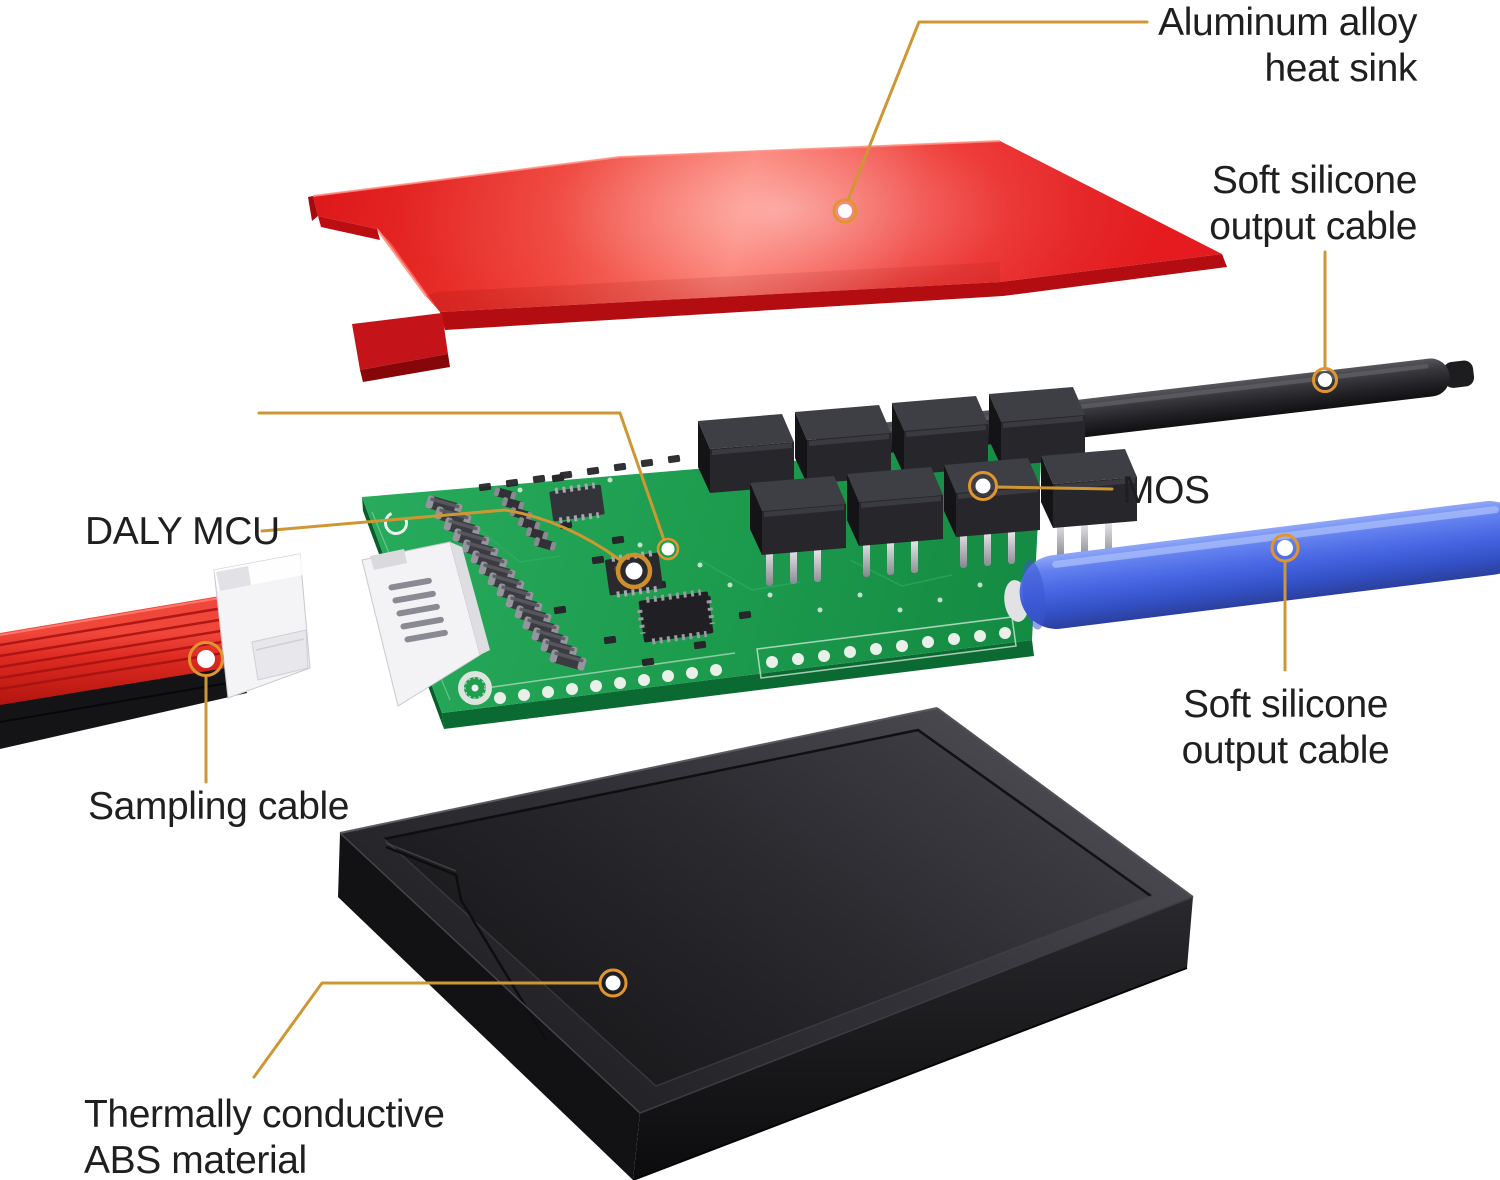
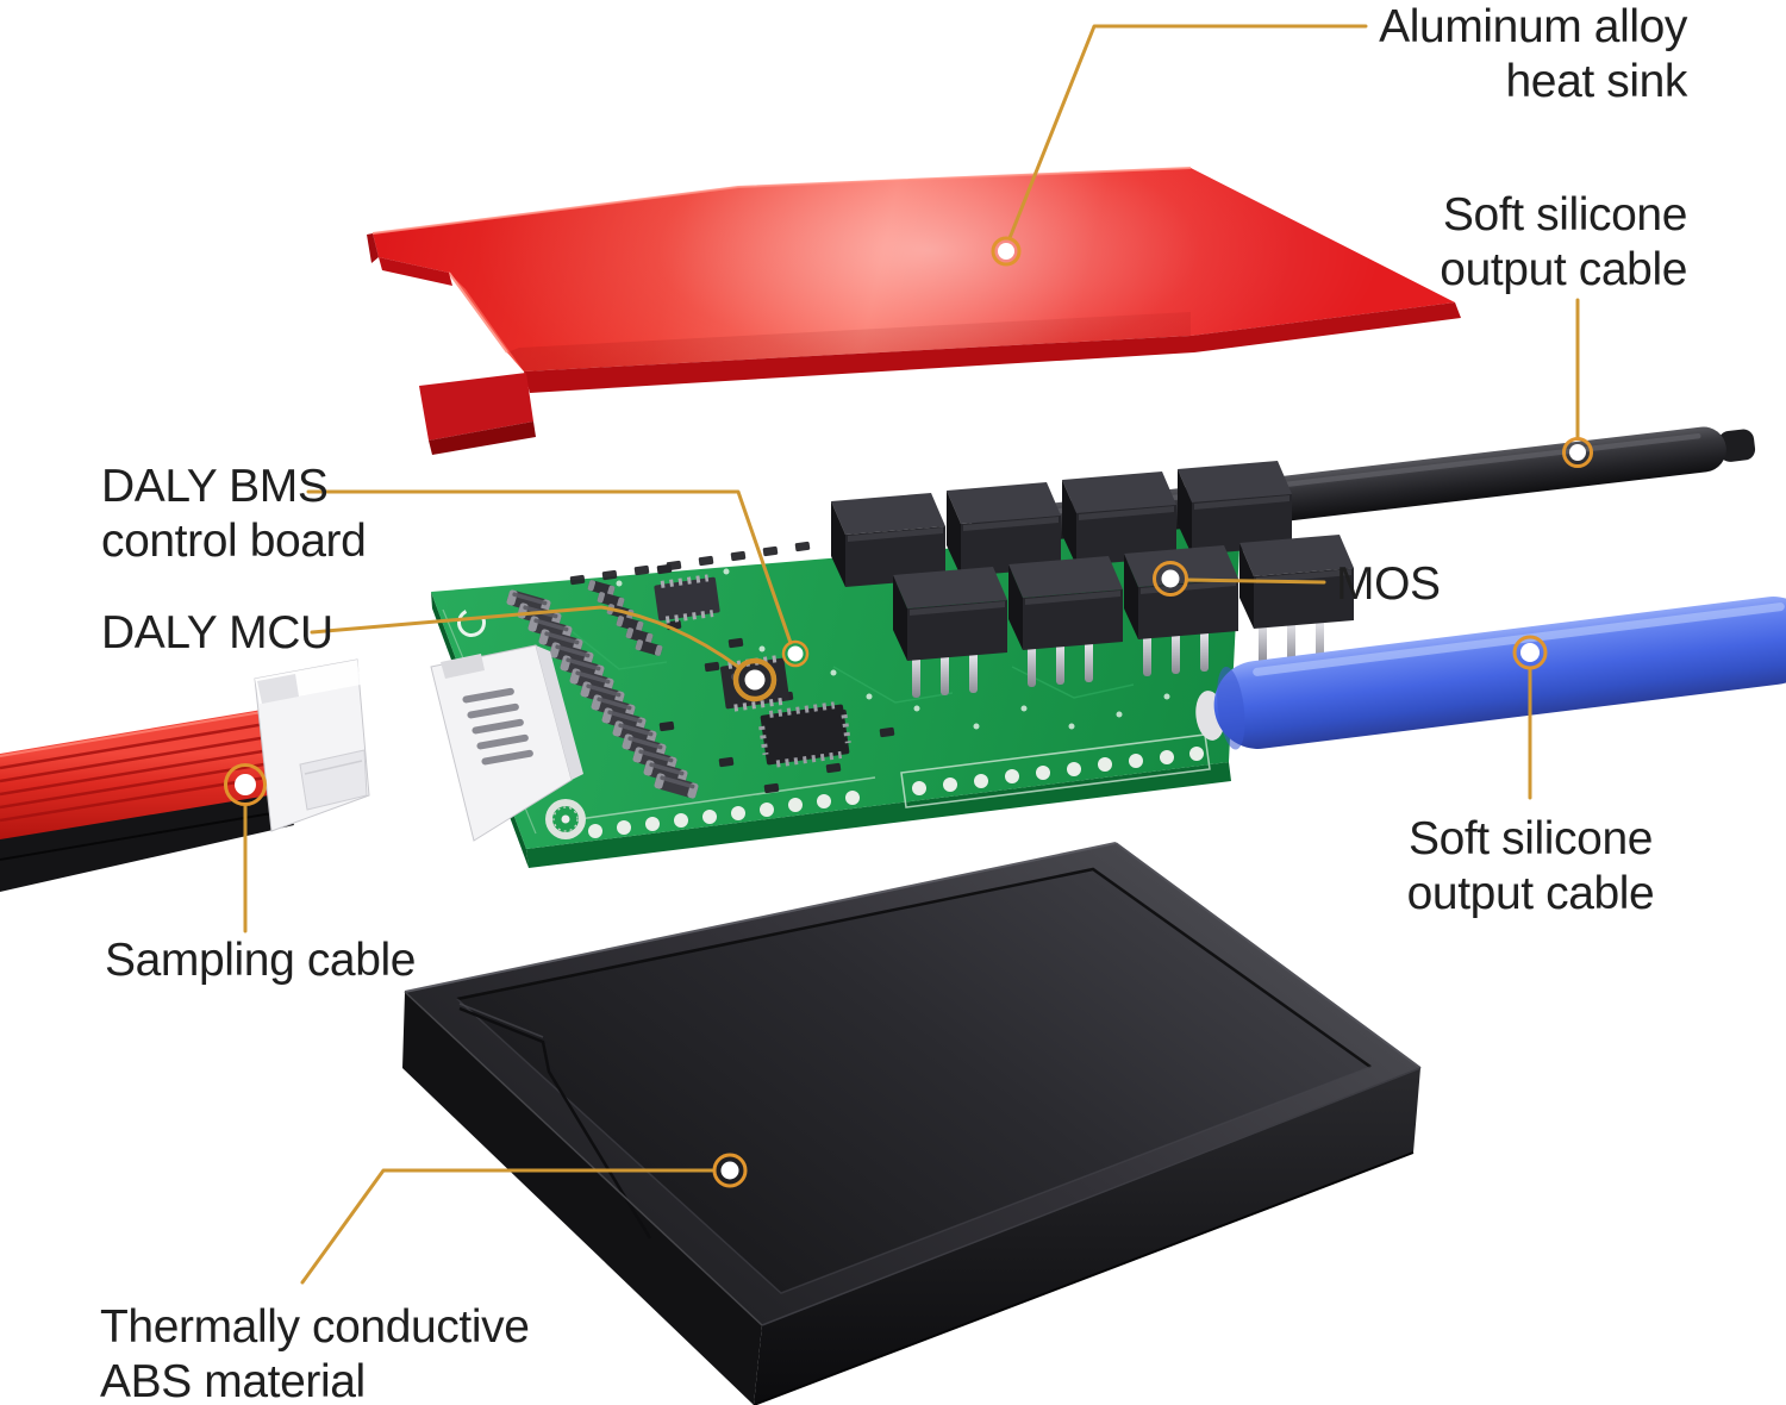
  Aluminum alloy
  heat sink
  Soft silicone
  output cable
+ DALY BMS
+ control board
  DALY MCU
  MOS
  Soft silicone
  output cable
  Sampling cable
  Thermally conductive
  ABS material
